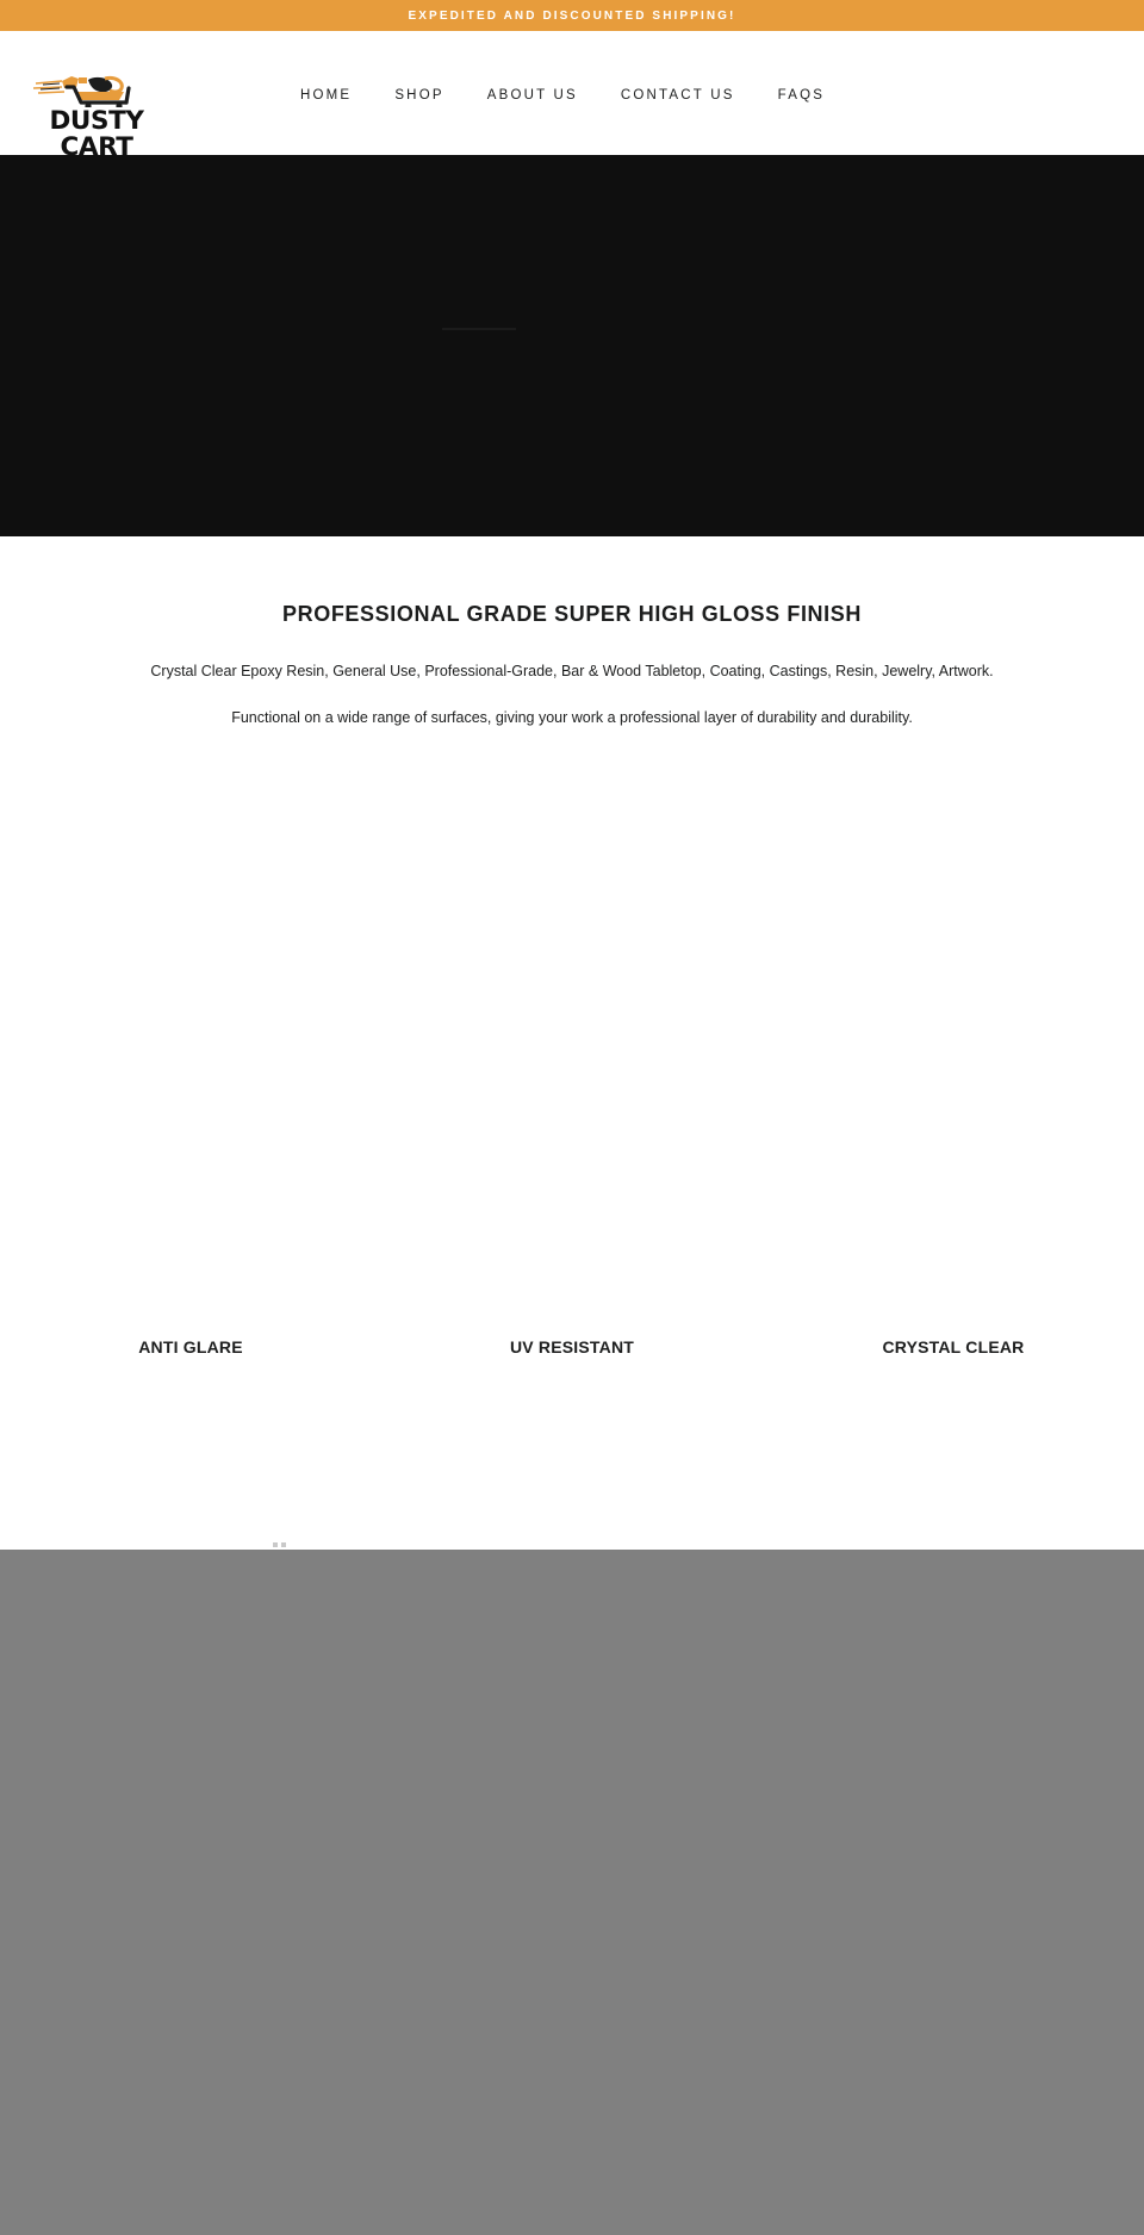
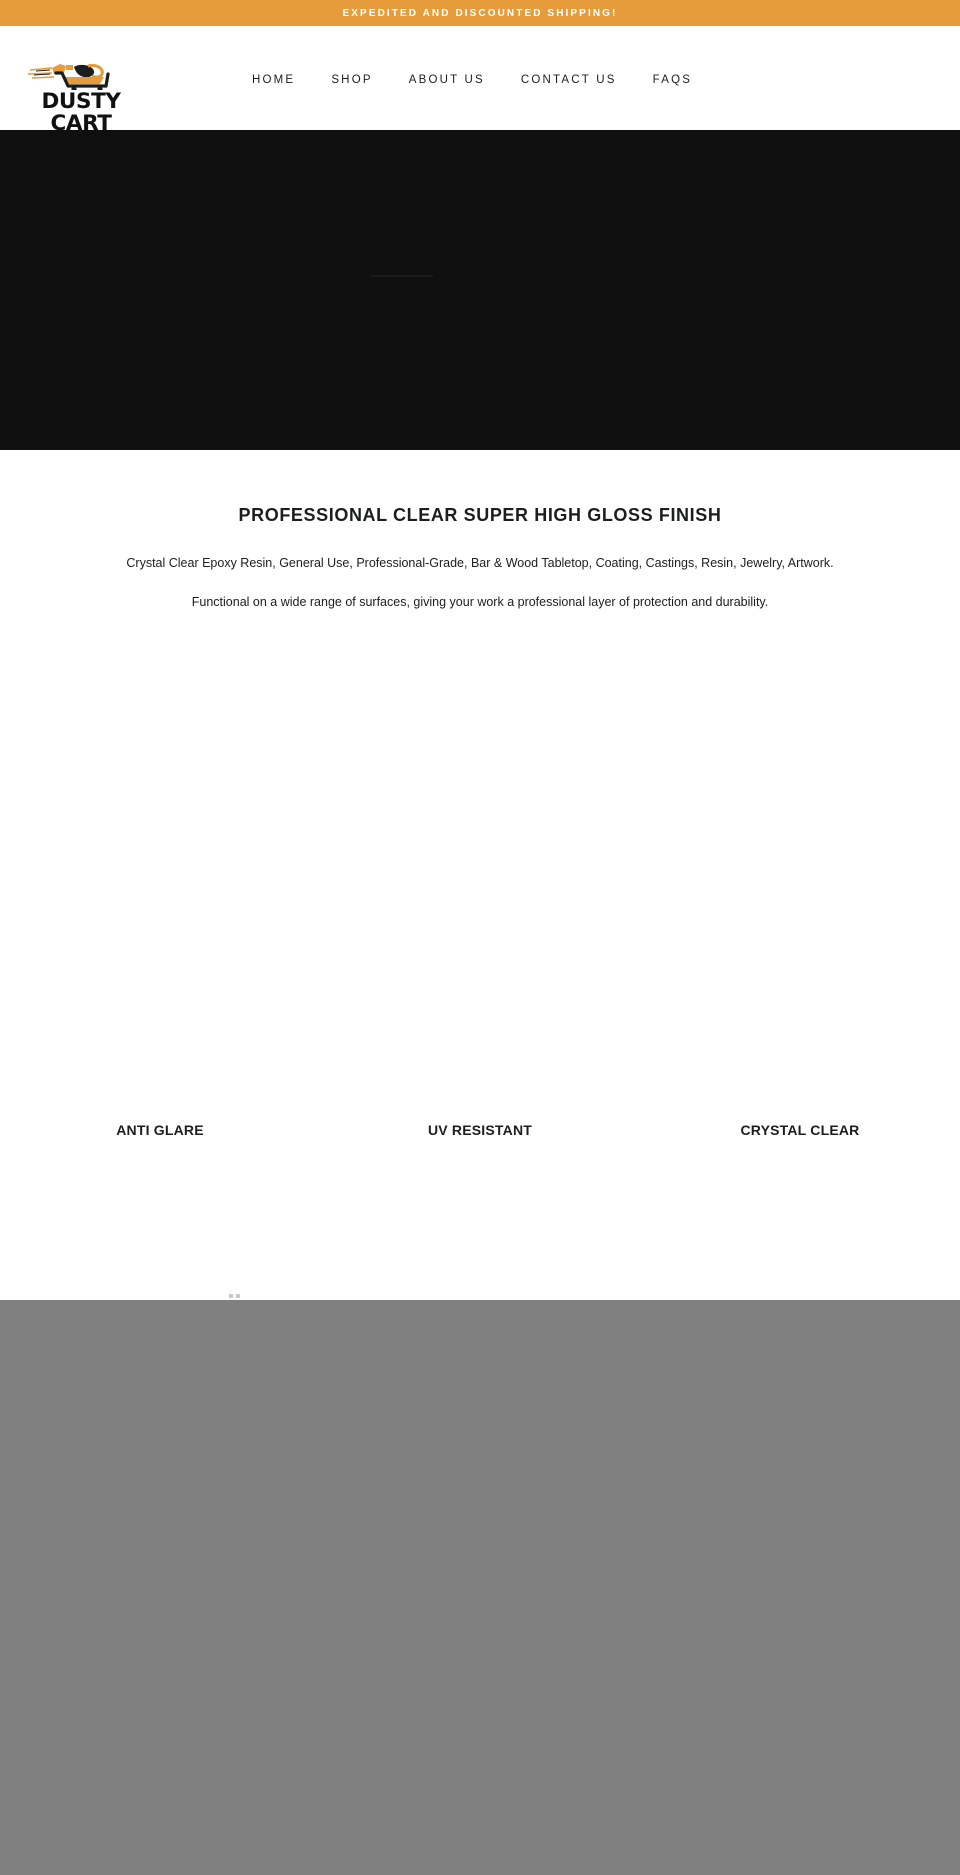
  EXPEDITED AND DISCOUNTED SHIPPING!
  DUSTY CART
  HOME
  SHOP
  ABOUT US
  CONTACT US
  FAQS
- PROFESSIONAL GRADE SUPER HIGH GLOSS FINISH
+ PROFESSIONAL CLEAR SUPER HIGH GLOSS FINISH
  Crystal Clear Epoxy Resin, General Use, Professional-Grade, Bar & Wood Tabletop, Coating, Castings, Resin, Jewelry, Artwork.
- Functional on a wide range of surfaces, giving your work a professional layer of durability and durability.
+ Functional on a wide range of surfaces, giving your work a professional layer of protection and durability.
  ANTI GLARE
  UV RESISTANT
  CRYSTAL CLEAR
